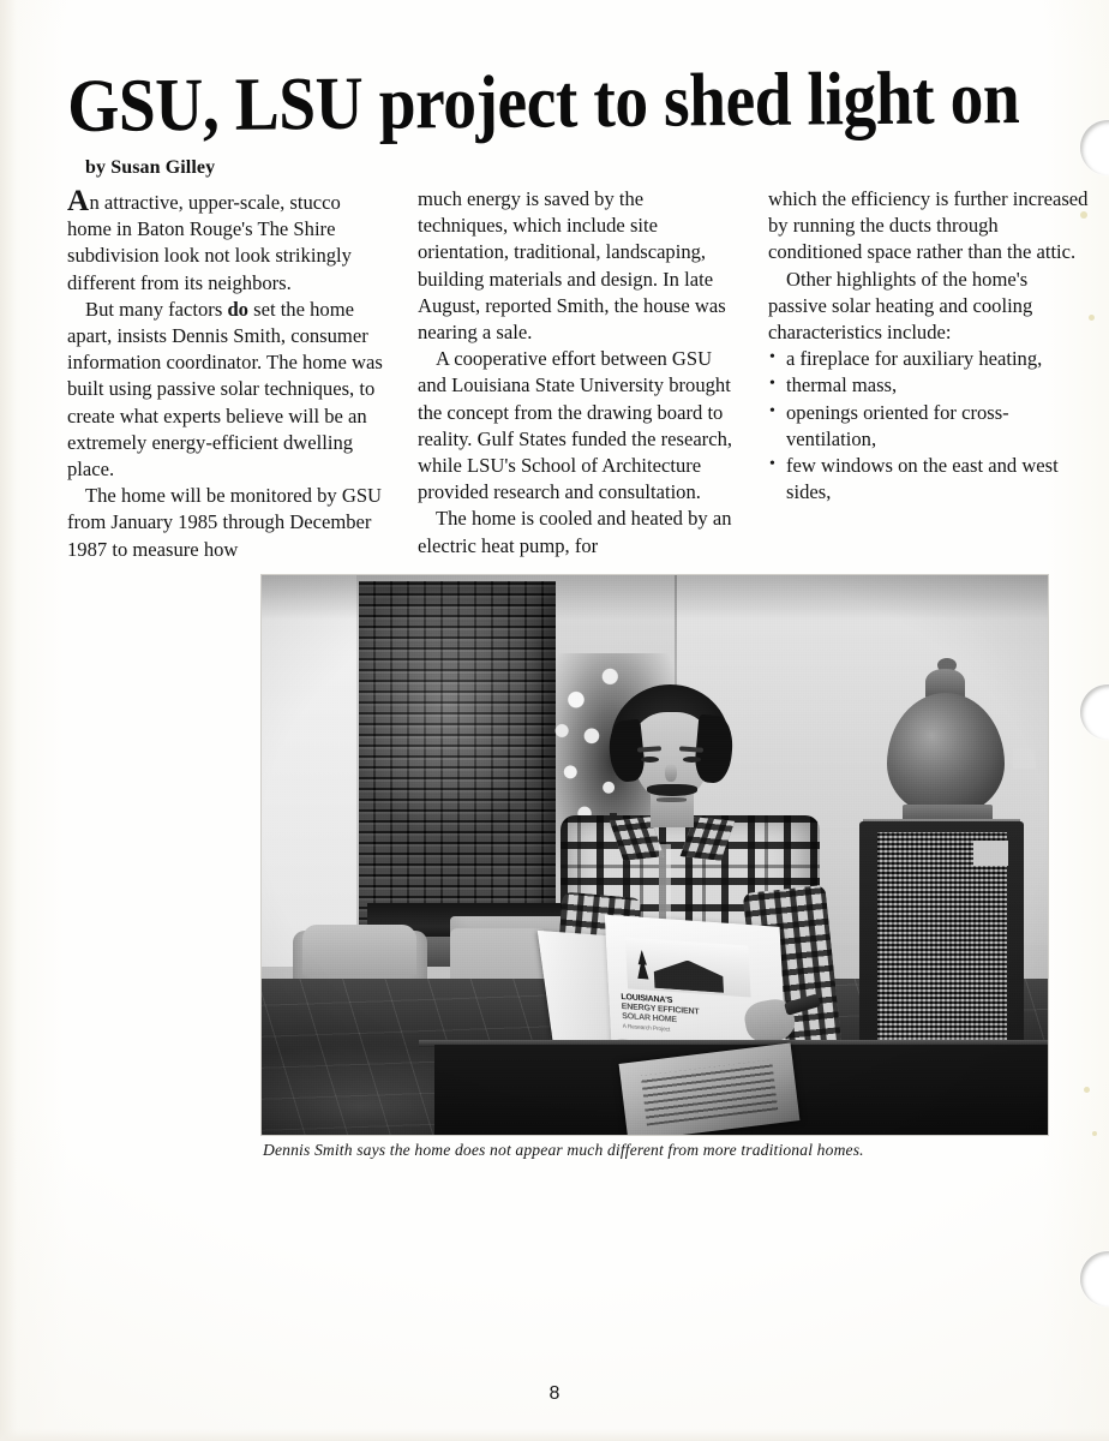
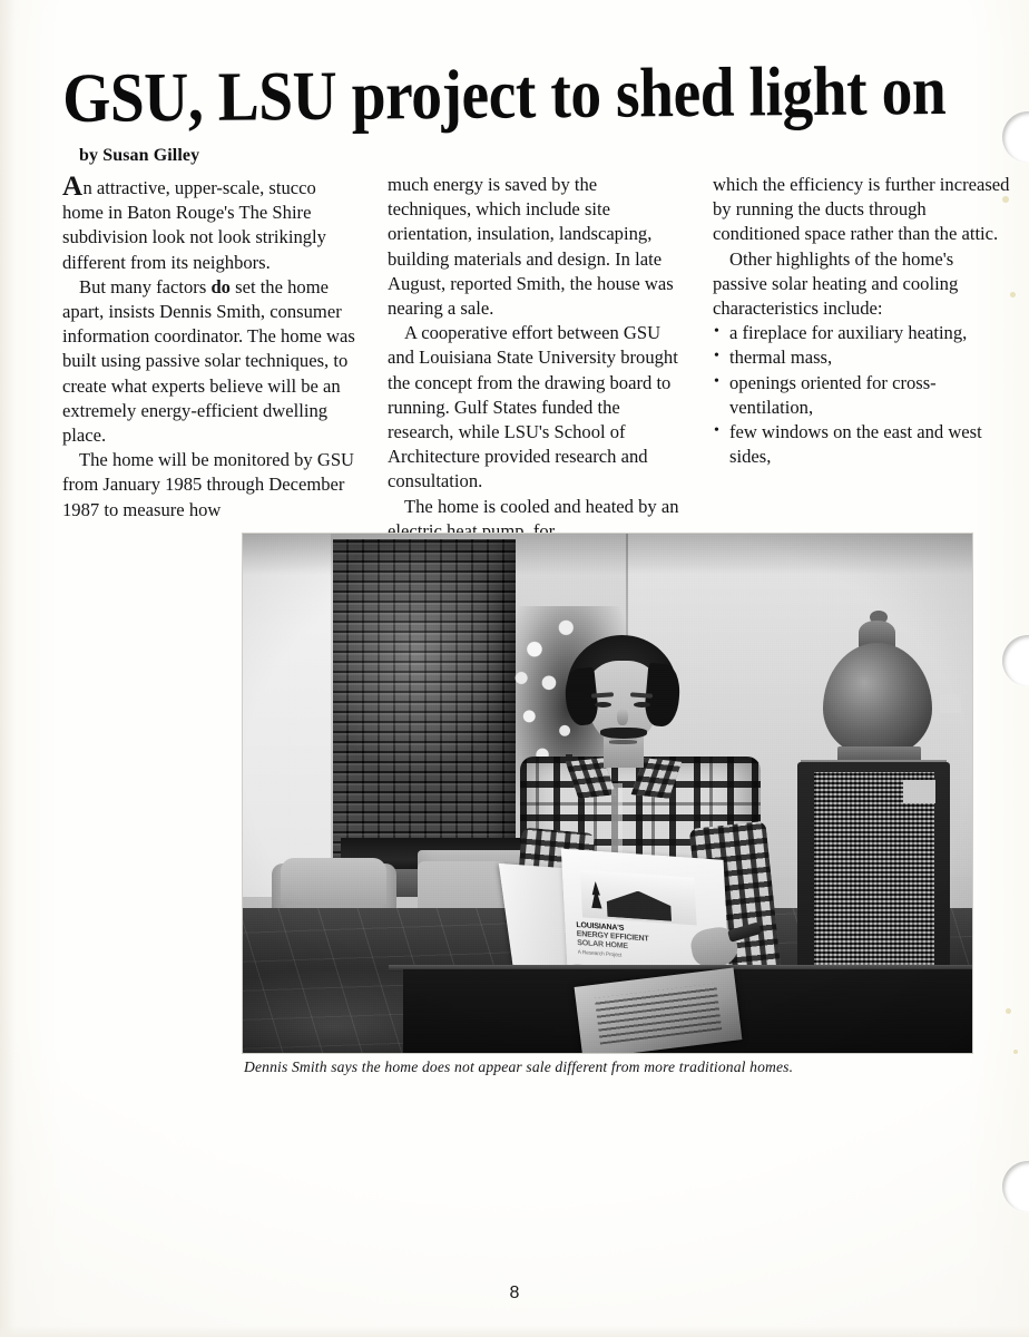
  GSU, LSU project to shed light on
  by Susan Gilley
  An attractive, upper-scale, stucco home in Baton Rouge's The Shire subdivision look not look strikingly different from its neighbors.
  But many factors do set the home apart, insists Dennis Smith, consumer information coordinator. The home was built using passive solar techniques, to create what experts believe will be an extremely energy-efficient dwelling place.
  The home will be monitored by GSU from January 1985 through December 1987 to measure how
- much energy is saved by the techniques, which include site orientation, traditional, landscaping, building materials and design. In late August, reported Smith, the house was nearing a sale.
+ much energy is saved by the techniques, which include site orientation, insulation, landscaping, building materials and design. In late August, reported Smith, the house was nearing a sale.
- A cooperative effort between GSU and Louisiana State University brought the concept from the drawing board to reality. Gulf States funded the research, while LSU's School of Architecture provided research and consultation.
+ A cooperative effort between GSU and Louisiana State University brought the concept from the drawing board to running. Gulf States funded the research, while LSU's School of Architecture provided research and consultation.
  The home is cooled and heated by an electric heat pump, for
  which the efficiency is further increased by running the ducts through conditioned space rather than the attic.
  Other highlights of the home's passive solar heating and cooling characteristics include:
  a fireplace for auxiliary heating,
  thermal mass,
  openings oriented for cross-ventilation,
  few windows on the east and west sides,
- Dennis Smith says the home does not appear much different from more traditional homes.
+ Dennis Smith says the home does not appear sale different from more traditional homes.
  8
